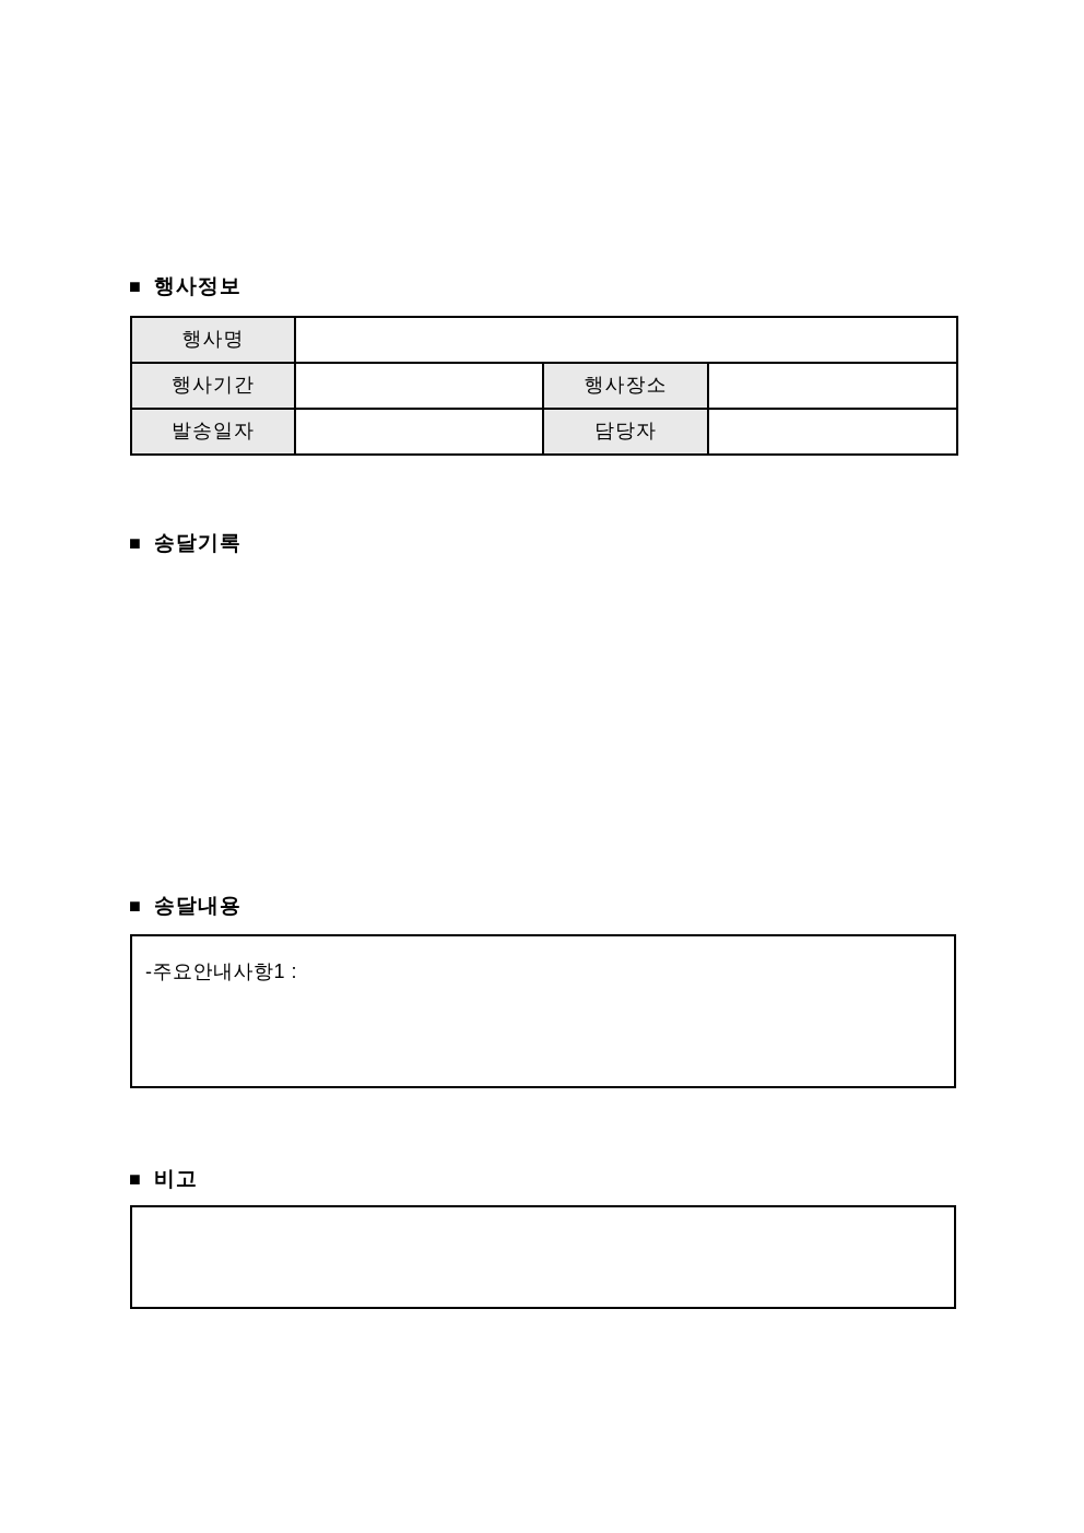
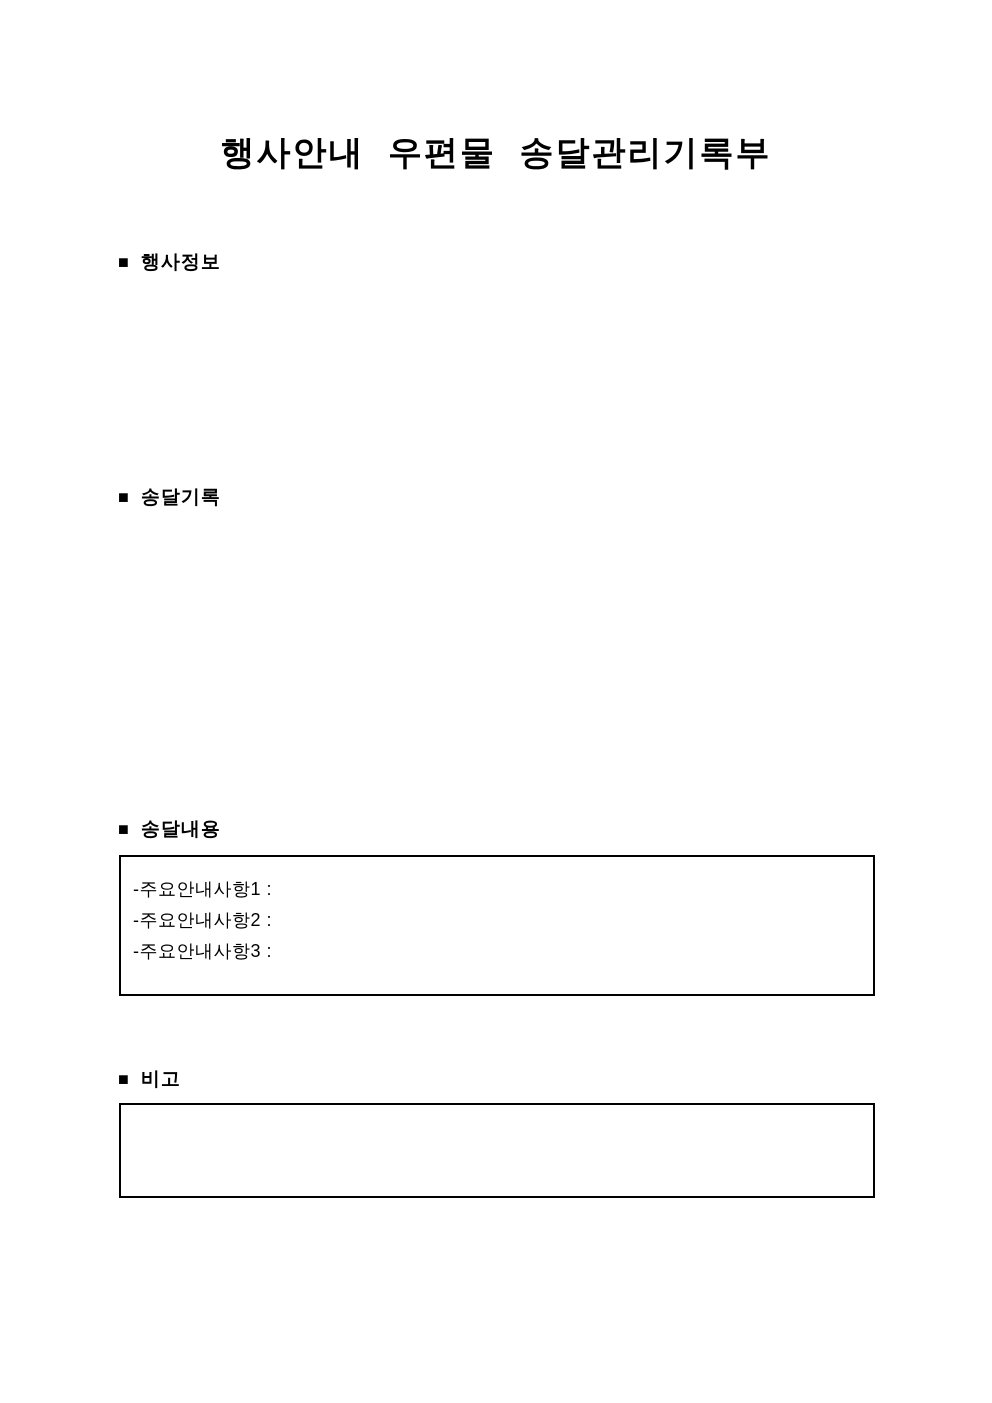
+ 행사안내 우편물 송달관리기록부
  ■ 행사정보
- 행사명
- 행사기간		행사장소
- 발송일자		담당자
  ■ 송달기록
  ■ 송달내용
  -주요안내사항1 :
+ -주요안내사항2 :
+ -주요안내사항3 :
  ■ 비고
